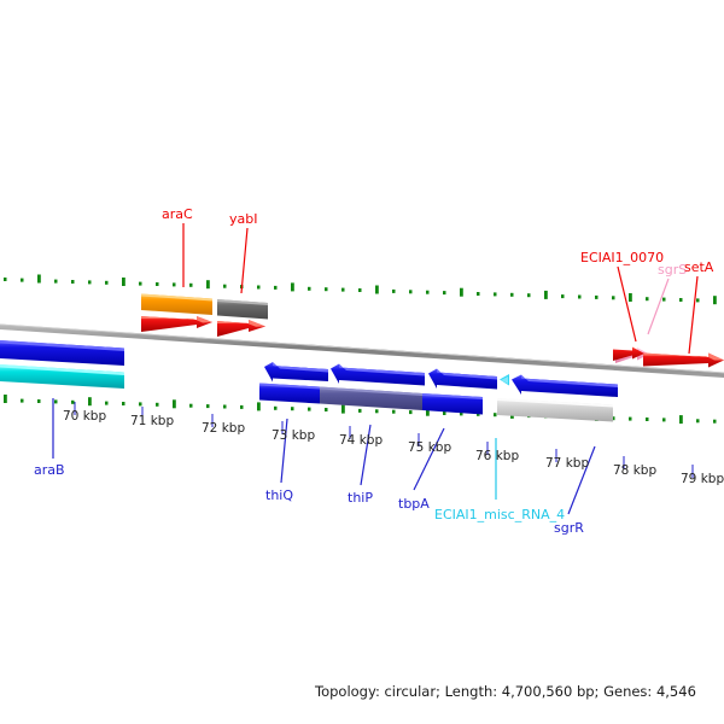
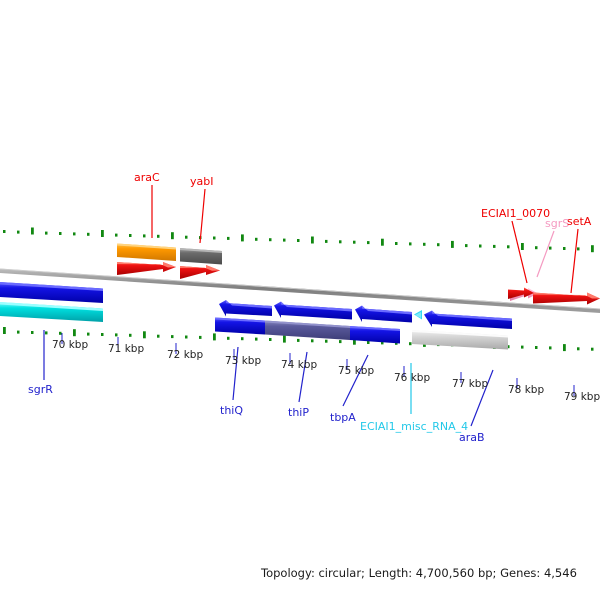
  araC
  yabI
  ECIAI1_0070
  sgrS
  setA
- araB
+ sgrR
  thiQ
  thiP
  tbpA
  ECIAI1_misc_RNA_4
- sgrR
+ araB
  70 kbp
  71 kbp
  72 kbp
  73 kbp
  74 kbp
  75 kbp
  76 kbp
  77 kbp
  78 kbp
  79 kbp
  Topology: circular; Length: 4,700,560 bp; Genes: 4,546
